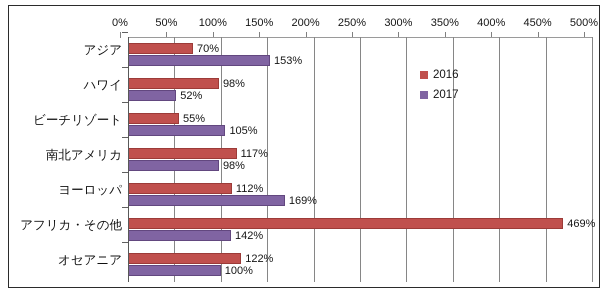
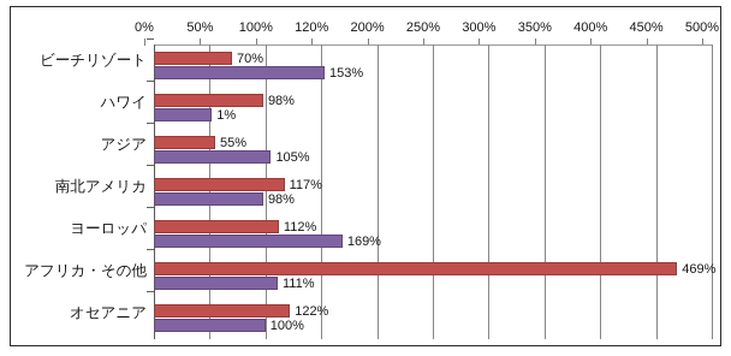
  0%
  50%
  100%
- 150%
+ 120%
  200%
  250%
  300%
  350%
  400%
  450%
  500%
- アジア
+ ビーチリゾート
  ハワイ
- ビーチリゾート
+ アジア
  南北アメリカ
  ヨーロッパ
  アフリカ・その他
  オセアニア
  70%
  153%
  98%
- 52%
+ 1%
  55%
  105%
  117%
  98%
  112%
  169%
  469%
- 142%
+ 111%
  122%
  100%
- 2016
- 2017
